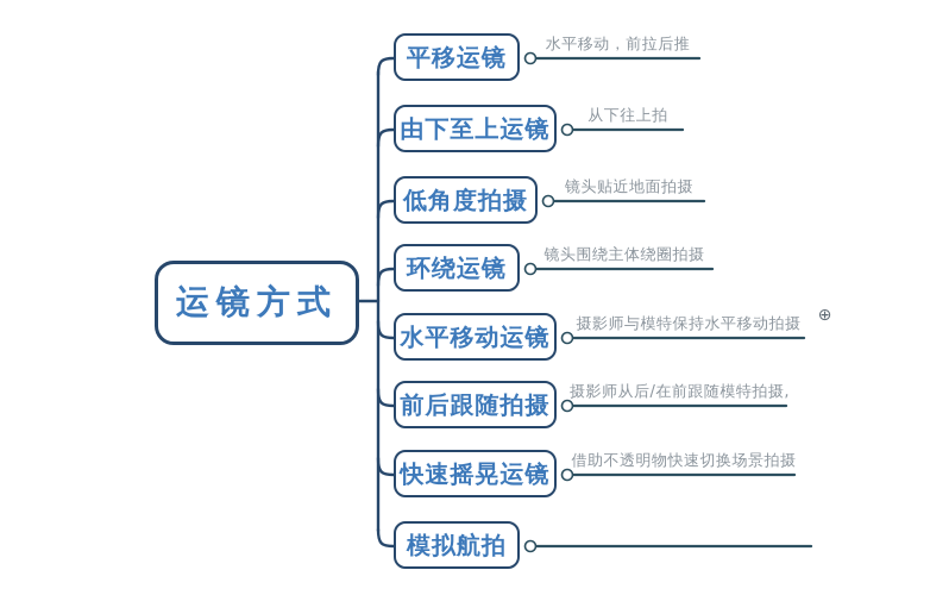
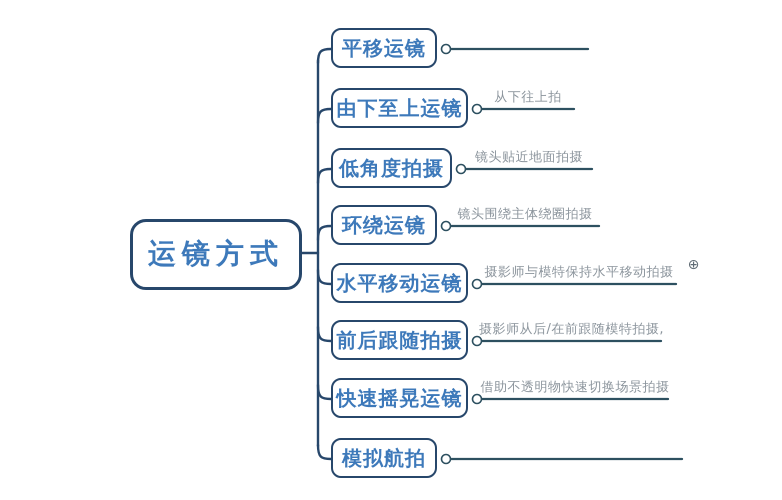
  运镜方式
  平移运镜
  由下至上运镜
  低角度拍摄
  环绕运镜
  水平移动运镜
  前后跟随拍摄
  快速摇晃运镜
  模拟航拍
- 水平移动，前拉后推
  从下往上拍
  镜头贴近地面拍摄
  镜头围绕主体绕圈拍摄
  摄影师与模特保持水平移动拍摄
  摄影师从后/在前跟随模特拍摄,
  借助不透明物快速切换场景拍摄
  ⊕
